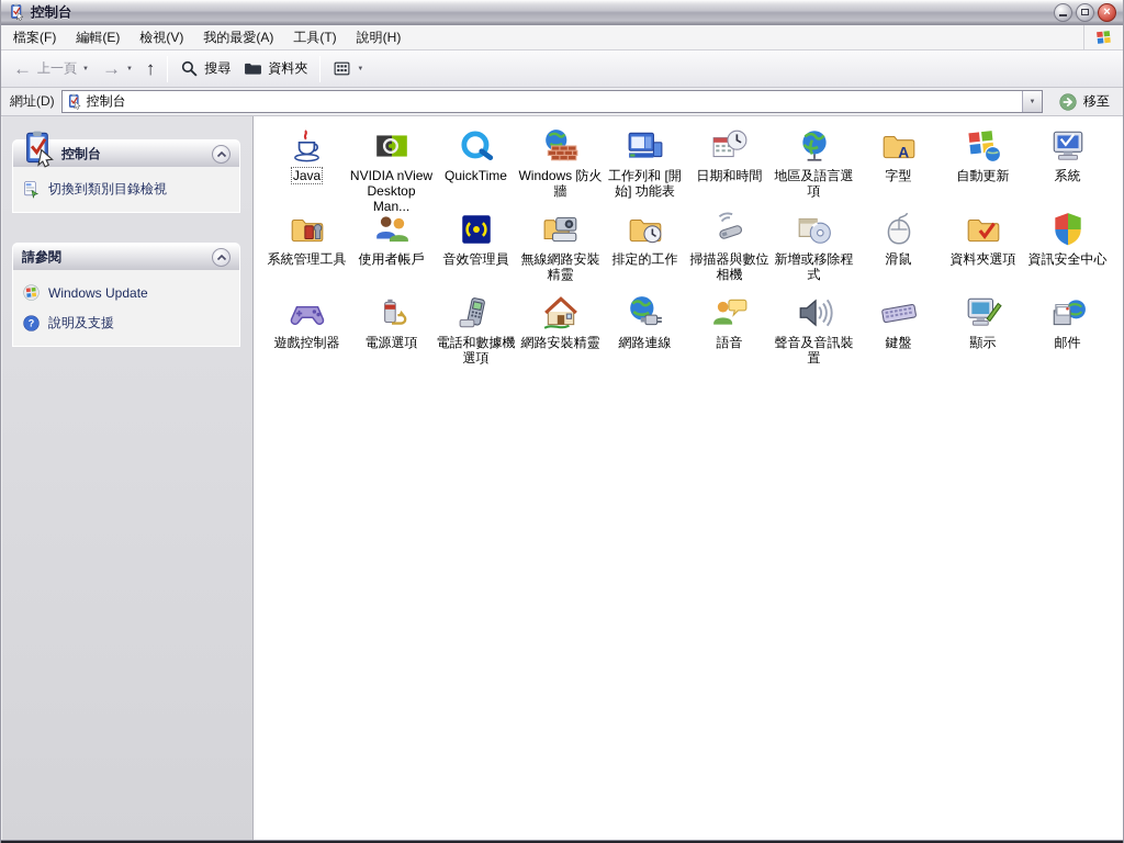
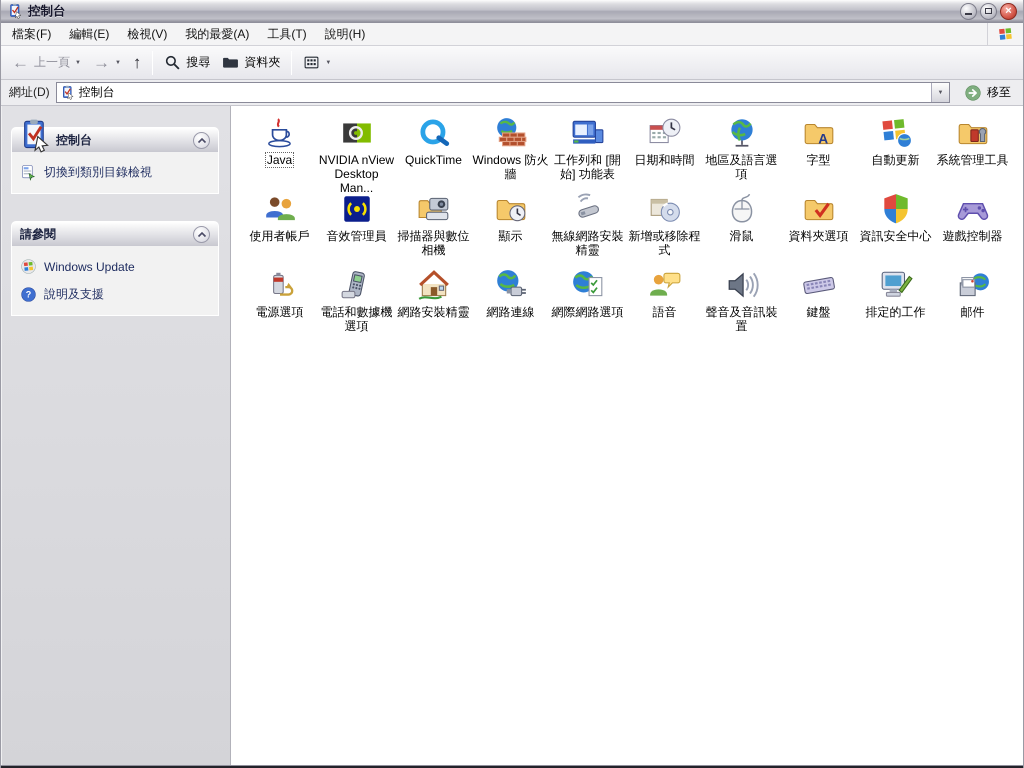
  控制台
  ×
  檔案(F)
  編輯(E)
  檢視(V)
  我的最愛(A)
  工具(T)
  說明(H)
  ←
  上一頁
  →
  ↑
  搜尋
  資料夾
  網址(D)
  控制台
  移至
  控制台
  切換到類別目錄檢視
  請參閱
  Windows Update
  ?
  說明及支援
  Java
  NVIDIA nView Desktop Man...
  QuickTime
  Windows 防火牆
  工作列和 [開始] 功能表
  日期和時間
  地區及語言選項
  A
  字型
  自動更新
- 系統
  系統管理工具
  使用者帳戶
  音效管理員
- 無線網路安裝精靈
+ 掃描器與數位相機
- 排定的工作
+ 顯示
- 掃描器與數位相機
+ 無線網路安裝精靈
  新增或移除程式
  滑鼠
  資料夾選項
  資訊安全中心
  遊戲控制器
  電源選項
  電話和數據機選項
  網路安裝精靈
  網路連線
+ 網際網路選項
  語音
  聲音及音訊裝置
  鍵盤
- 顯示
+ 排定的工作
  邮件
